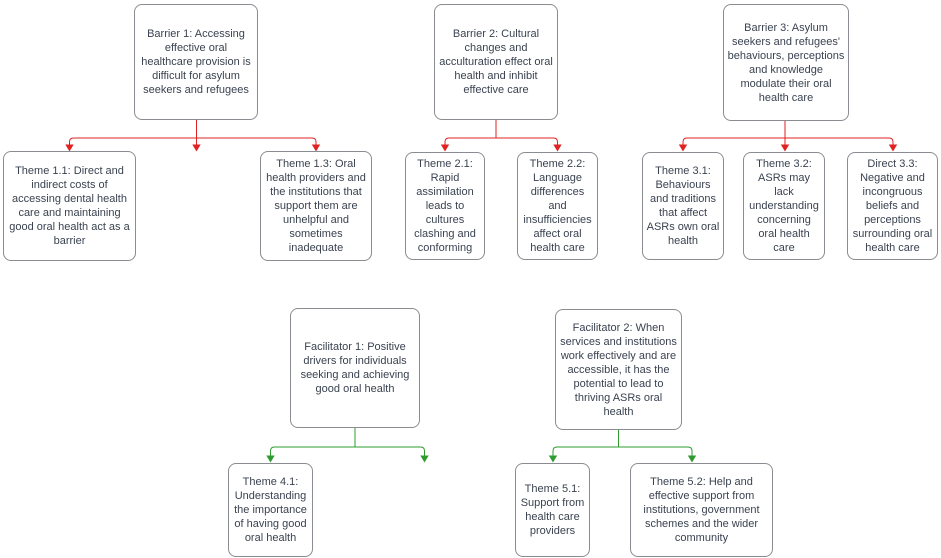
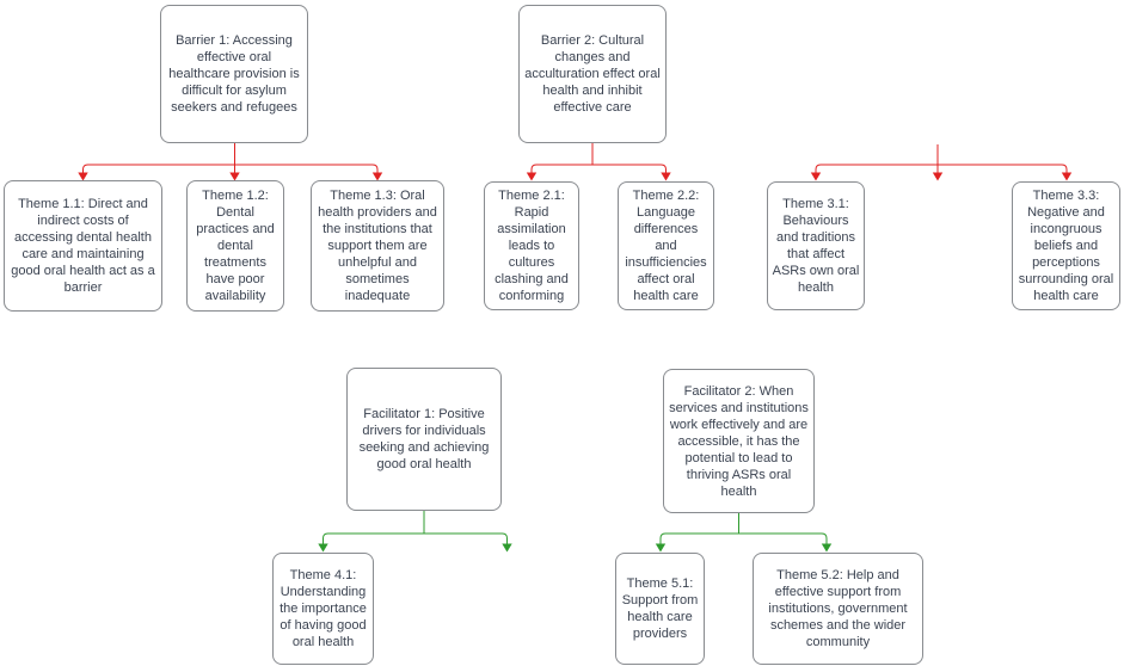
  Barrier 1: Accessing effective oral healthcare provision is difficult for asylum seekers and refugees
  Barrier 2: Cultural changes and acculturation effect oral health and inhibit effective care
- Barrier 3: Asylum seekers and refugees' behaviours, perceptions and knowledge modulate their oral health care
  Theme 1.1: Direct and indirect costs of accessing dental health care and maintaining good oral health act as a barrier
+ Theme 1.2: Dental practices and dental treatments have poor availability
  Theme 1.3: Oral health providers and the institutions that support them are unhelpful and sometimes inadequate
  Theme 2.1: Rapid assimilation leads to cultures clashing and conforming
  Theme 2.2: Language differences and insufficiencies affect oral health care
  Theme 3.1: Behaviours and traditions that affect ASRs own oral health
- Theme 3.2: ASRs may lack understanding concerning oral health care
- Direct 3.3: Negative and incongruous beliefs and perceptions surrounding oral health care
+ Theme 3.3: Negative and incongruous beliefs and perceptions surrounding oral health care
  Facilitator 1: Positive drivers for individuals seeking and achieving good oral health
  Facilitator 2: When services and institutions work effectively and are accessible, it has the potential to lead to thriving ASRs oral health
  Theme 4.1: Understanding the importance of having good oral health
  Theme 5.1: Support from health care providers
  Theme 5.2: Help and effective support from institutions, government schemes and the wider community
